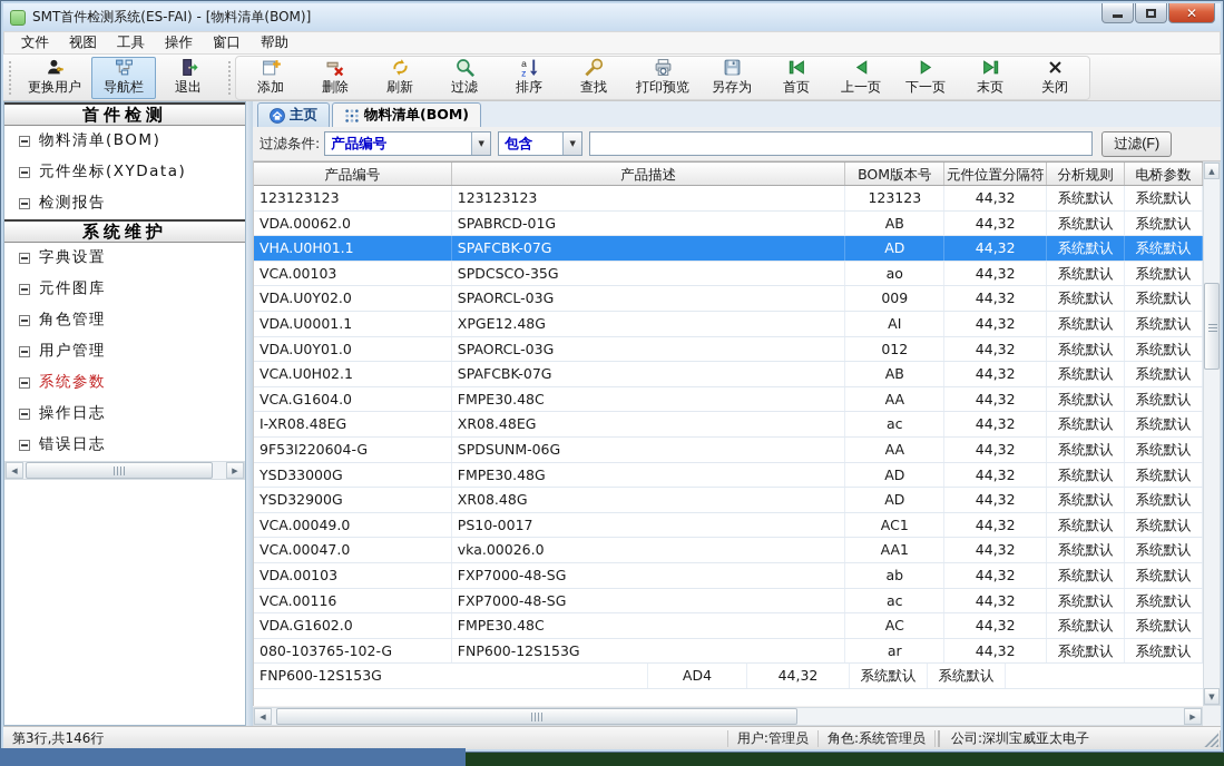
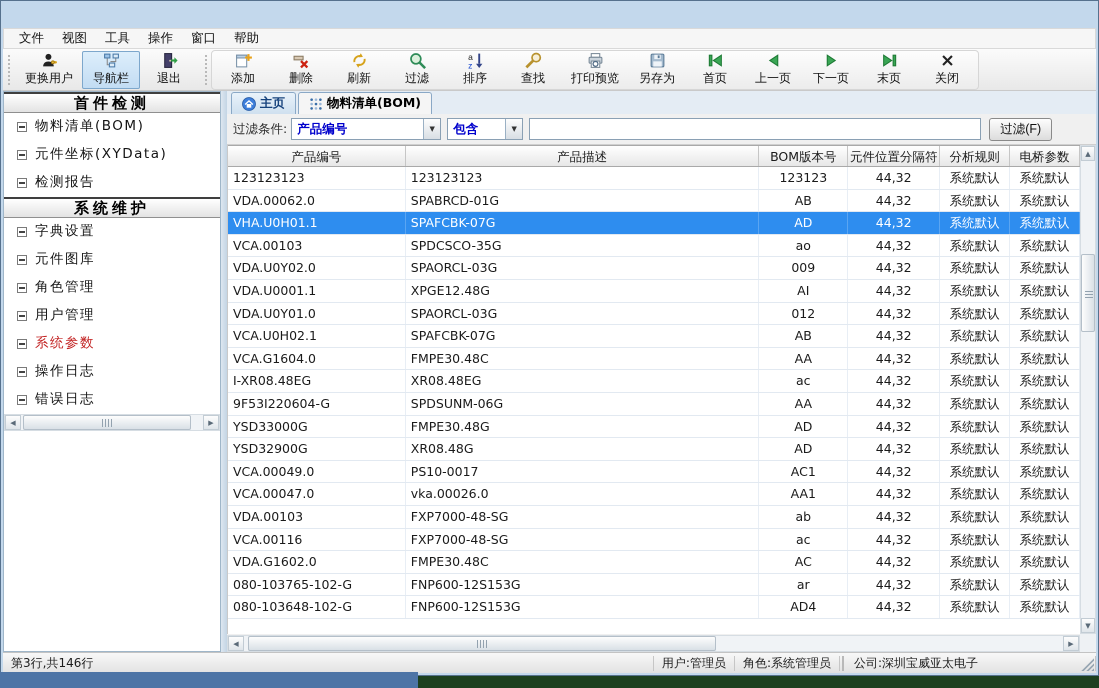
- SMT首件检测系统(ES-FAI) - [物料清单(BOM)]
- ✕
  文件
  视图
  工具
  操作
  窗口
  帮助
  更换用户
  导航栏
  退出
  添加
  删除
  刷新
  过滤
  a
  z
  排序
  查找
  打印预览
  另存为
  首页
  上一页
  下一页
  末页
  关闭
  首件检测
  物料清单(BOM)
  元件坐标(XYData)
  检测报告
  系统维护
  字典设置
  元件图库
  角色管理
  用户管理
  系统参数
  操作日志
  错误日志
  ◀
  ▶
  主页
  物料清单(BOM)
  过滤条件:
  产品编号
  ▼
  包含
  ▼
  过滤(F)
  产品编号
  产品描述
  BOM版本号
  元件位置分隔符
  分析规则
  电桥参数
  123123123
  123123123
  123123
  44,32
  系统默认
  系统默认
  VDA.00062.0
  SPABRCD-01G
  AB
  44,32
  系统默认
  系统默认
  VHA.U0H01.1
  SPAFCBK-07G
  AD
  44,32
  系统默认
  系统默认
  VCA.00103
  SPDCSCO-35G
  ao
  44,32
  系统默认
  系统默认
  VDA.U0Y02.0
  SPAORCL-03G
  009
  44,32
  系统默认
  系统默认
  VDA.U0001.1
  XPGE12.48G
  AI
  44,32
  系统默认
  系统默认
  VDA.U0Y01.0
  SPAORCL-03G
  012
  44,32
  系统默认
  系统默认
  VCA.U0H02.1
  SPAFCBK-07G
  AB
  44,32
  系统默认
  系统默认
  VCA.G1604.0
  FMPE30.48C
  AA
  44,32
  系统默认
  系统默认
  I-XR08.48EG
  XR08.48EG
  ac
  44,32
  系统默认
  系统默认
  9F53I220604-G
  SPDSUNM-06G
  AA
  44,32
  系统默认
  系统默认
  YSD33000G
  FMPE30.48G
  AD
  44,32
  系统默认
  系统默认
  YSD32900G
  XR08.48G
  AD
  44,32
  系统默认
  系统默认
  VCA.00049.0
  PS10-0017
  AC1
  44,32
  系统默认
  系统默认
  VCA.00047.0
  vka.00026.0
  AA1
  44,32
  系统默认
  系统默认
  VDA.00103
  FXP7000-48-SG
  ab
  44,32
  系统默认
  系统默认
  VCA.00116
  FXP7000-48-SG
  ac
  44,32
  系统默认
  系统默认
  VDA.G1602.0
  FMPE30.48C
  AC
  44,32
  系统默认
  系统默认
  080-103765-102-G
  FNP600-12S153G
  ar
  44,32
  系统默认
  系统默认
+ 080-103648-102-G
  FNP600-12S153G
  AD4
  44,32
  系统默认
  系统默认
  ▲
  ▼
  ◀
  ▶
  第3行,共146行
  用户:管理员
  角色:系统管理员
  公司:深圳宝威亚太电子
